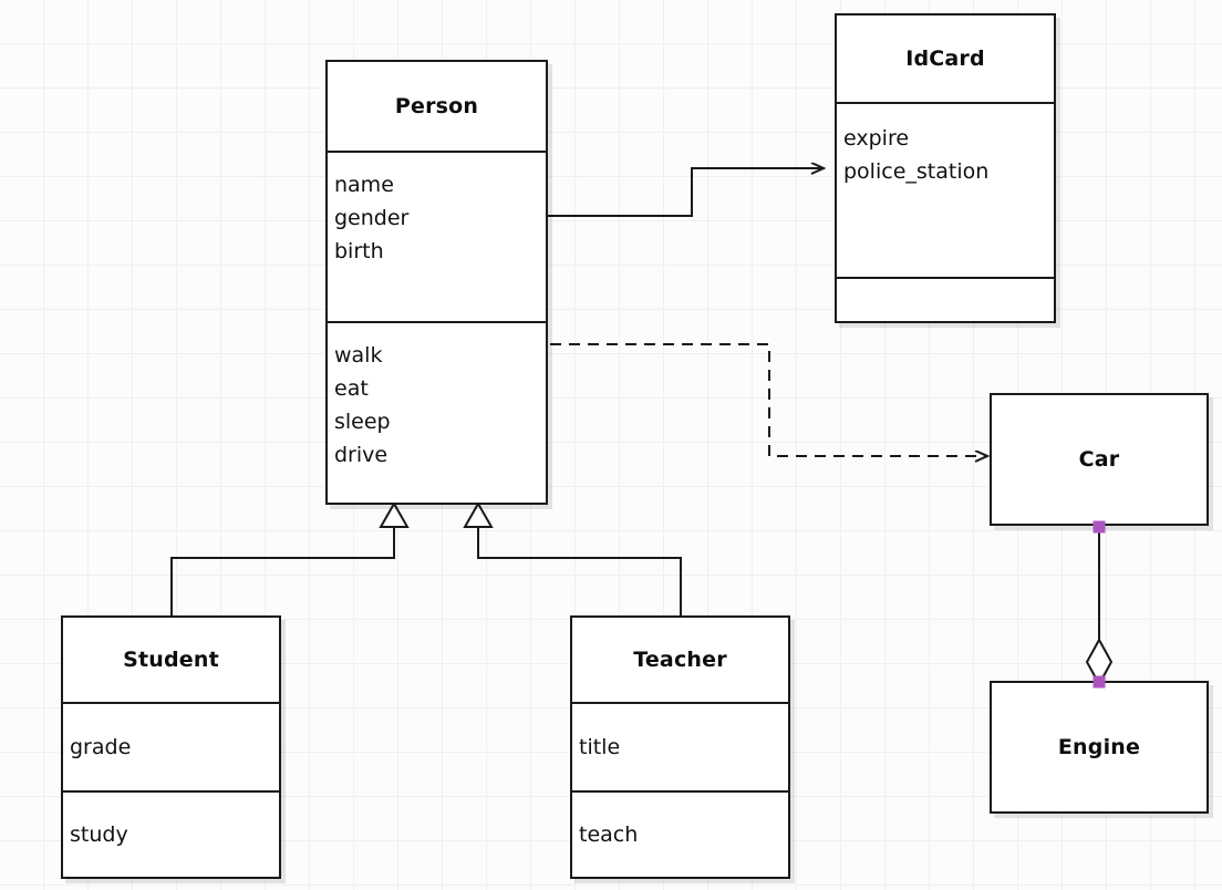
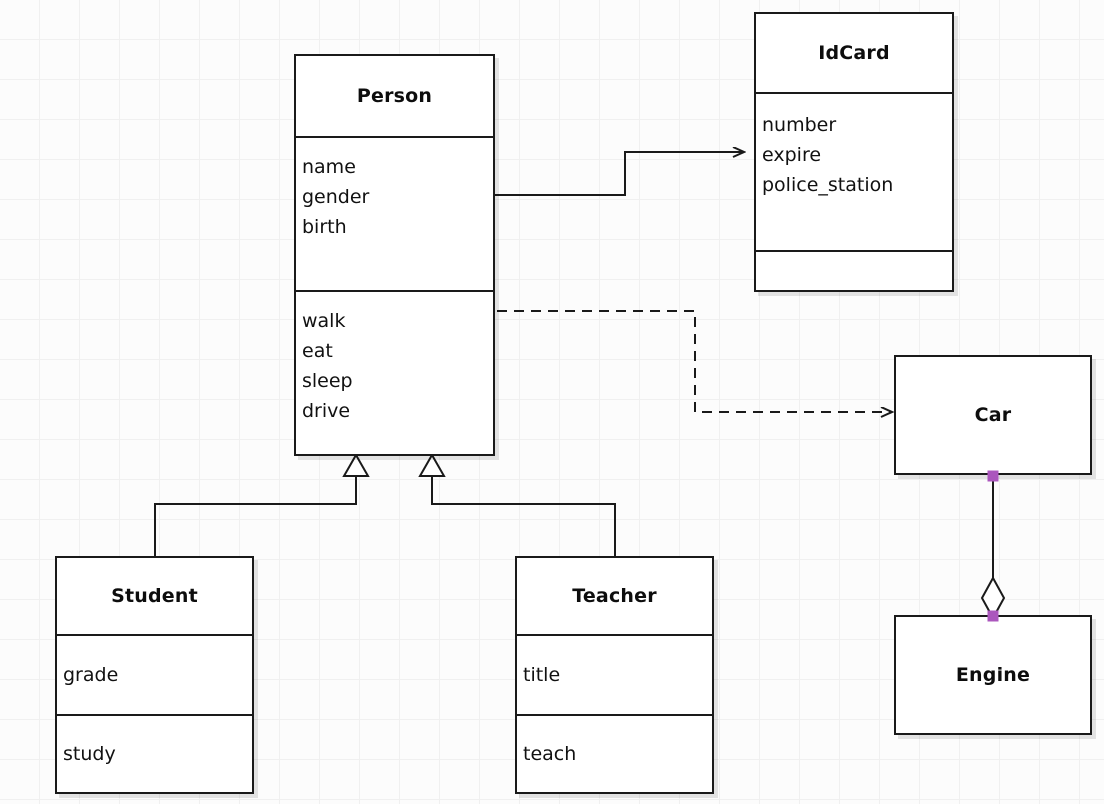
  Person
  name
  gender
  birth
  walk
  eat
  sleep
  drive
  IdCard
+ number
  expire
  police_station
  Student
  grade
  study
  Teacher
  title
  teach
  Car
  Engine
